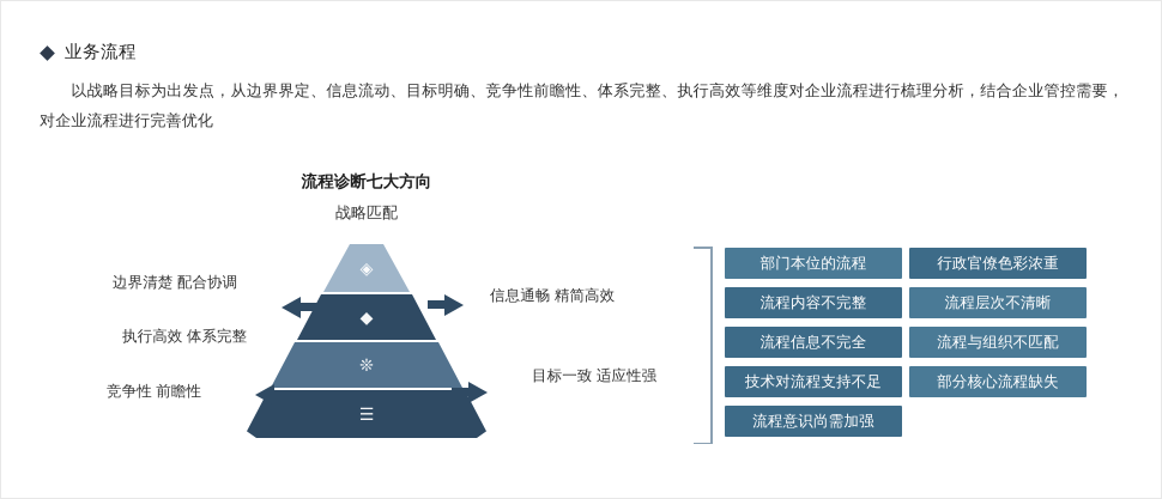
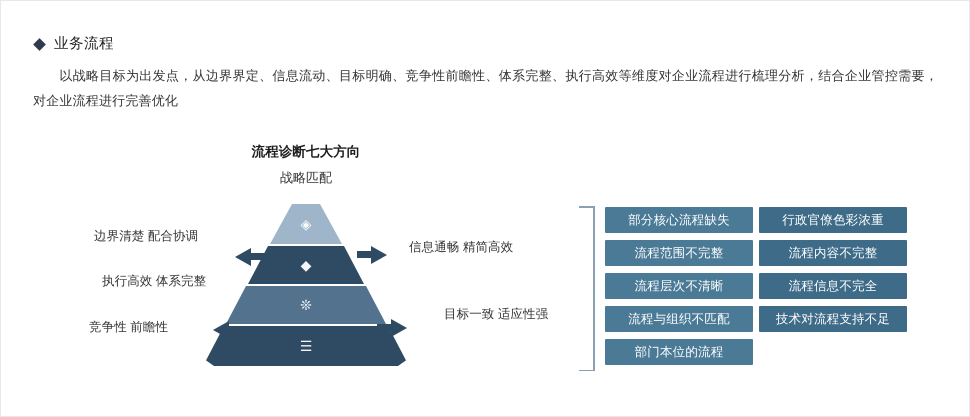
  业务流程
  以战略目标为出发点，从边界界定、信息流动、目标明确、竞争性前瞻性、体系完整、执行高效等维度对企业流程进行梳理分析，结合企业管控需要，对企业流程进行完善优化
  流程诊断七大方向
  战略匹配
  ◈
  ◆
  ❊
  ☰
  边界清楚 配合协调
  执行高效 体系完整
  竞争性 前瞻性
  信息通畅 精简高效
  目标一致 适应性强
- 部门本位的流程
+ 部分核心流程缺失
  行政官僚色彩浓重
+ 流程范围不完整
  流程内容不完整
  流程层次不清晰
  流程信息不完全
  流程与组织不匹配
  技术对流程支持不足
- 部分核心流程缺失
+ 部门本位的流程
- 流程意识尚需加强
